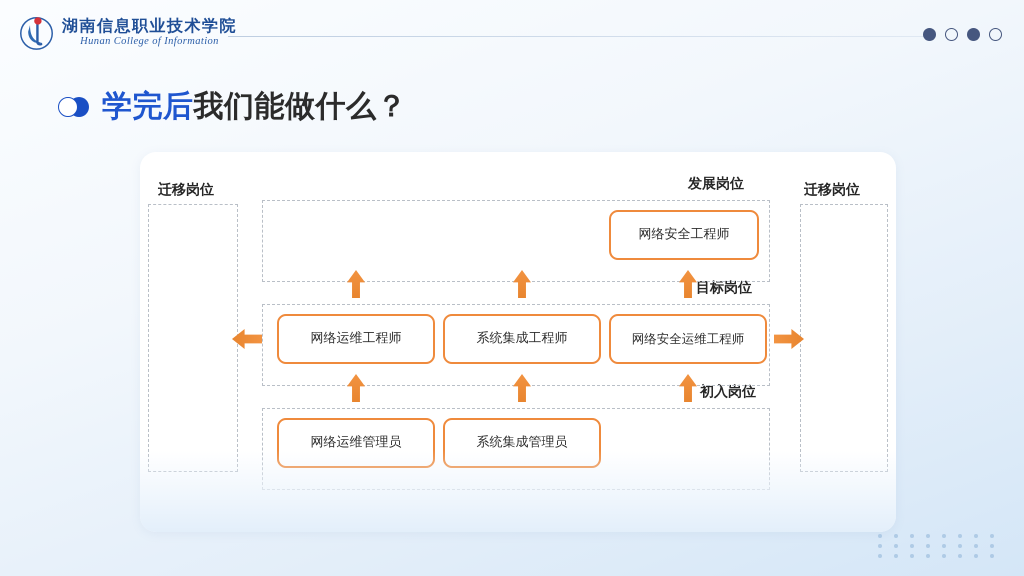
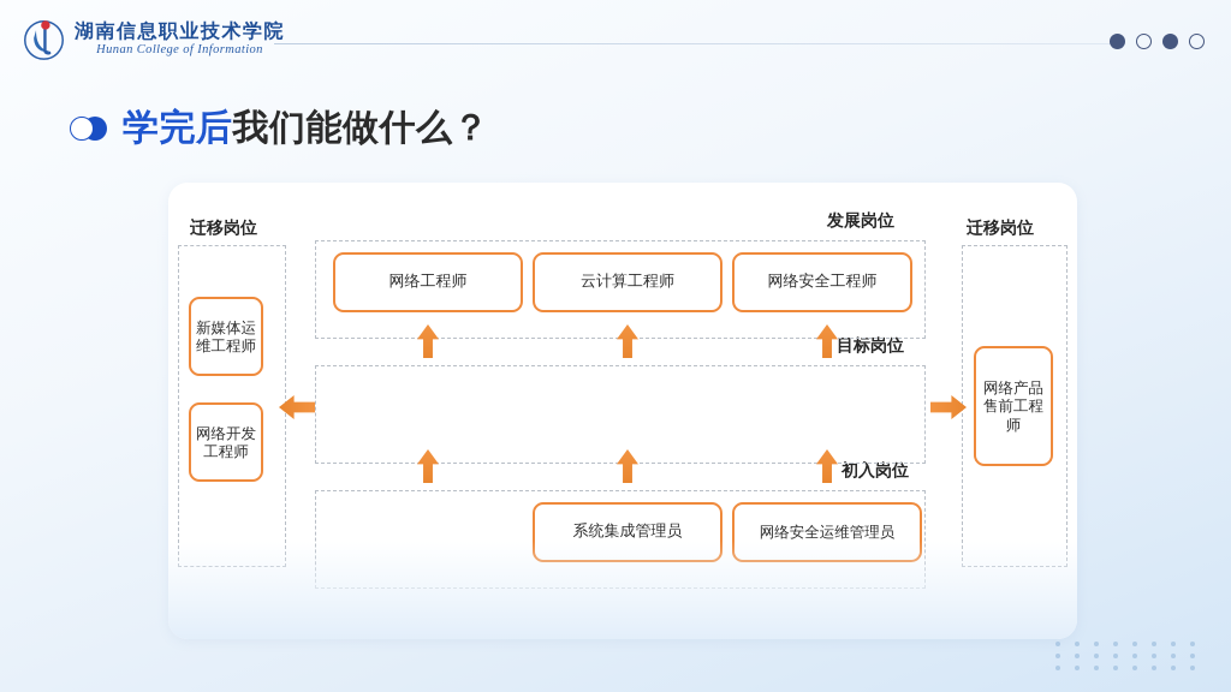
  湖南信息职业技术学院
  Hunan College of Information
  学完后我们能做什么？
  迁移岗位
  发展岗位
  目标岗位
  初入岗位
  迁移岗位
+ 网络工程师
+ 云计算工程师
  网络安全工程师
- 网络运维工程师
- 系统集成工程师
- 网络安全运维工程师
- 网络运维管理员
  系统集成管理员
+ 网络安全运维管理员
+ 新媒体运维工程师
+ 网络开发工程师
+ 网络产品售前工程师
